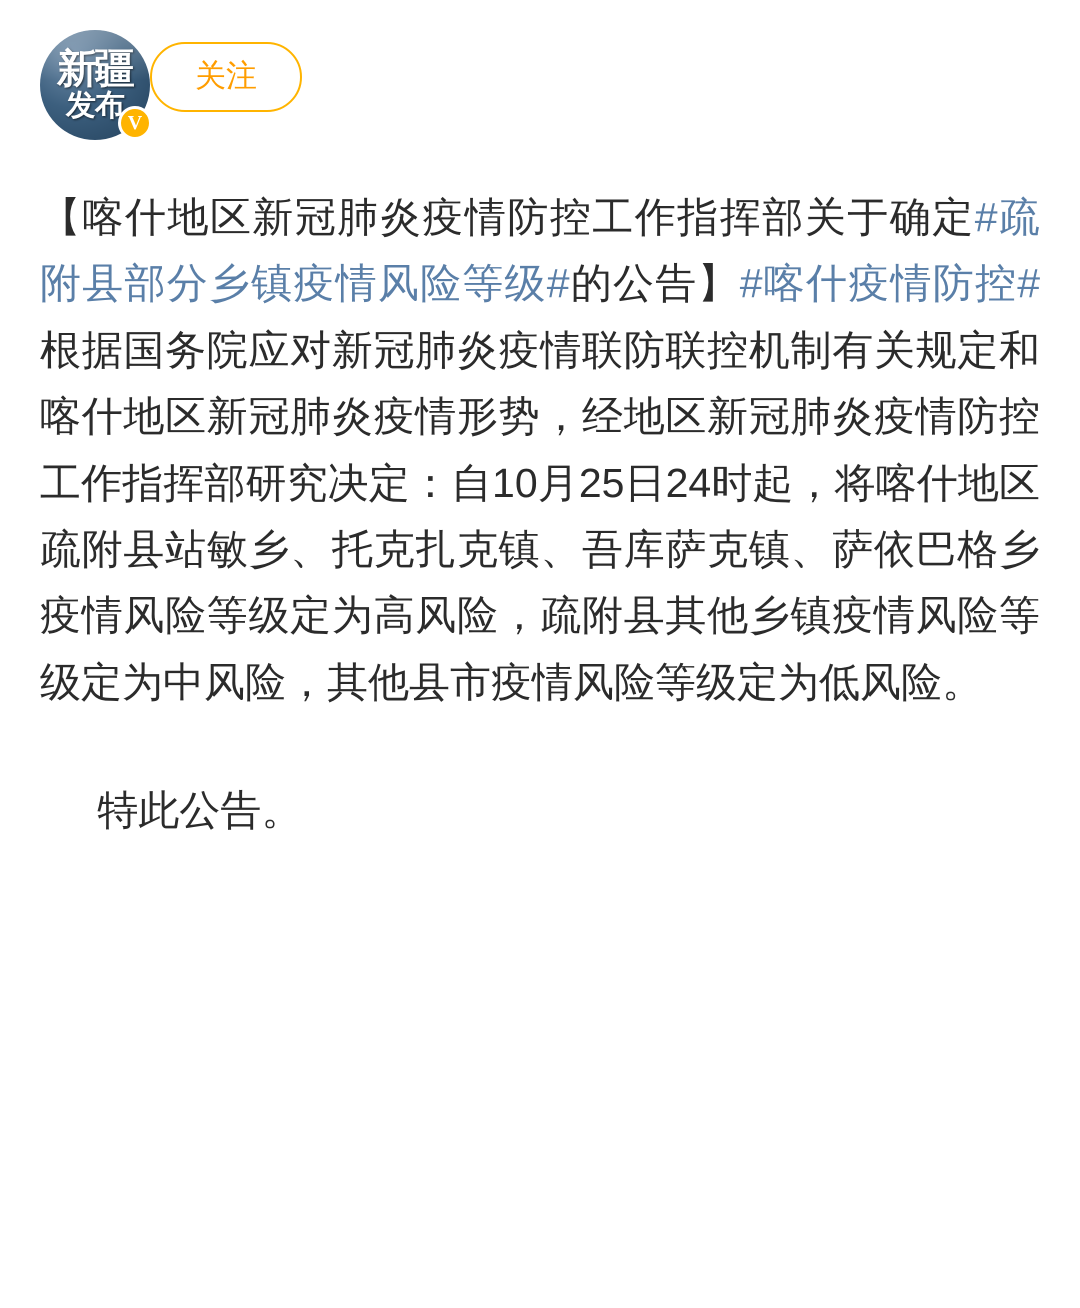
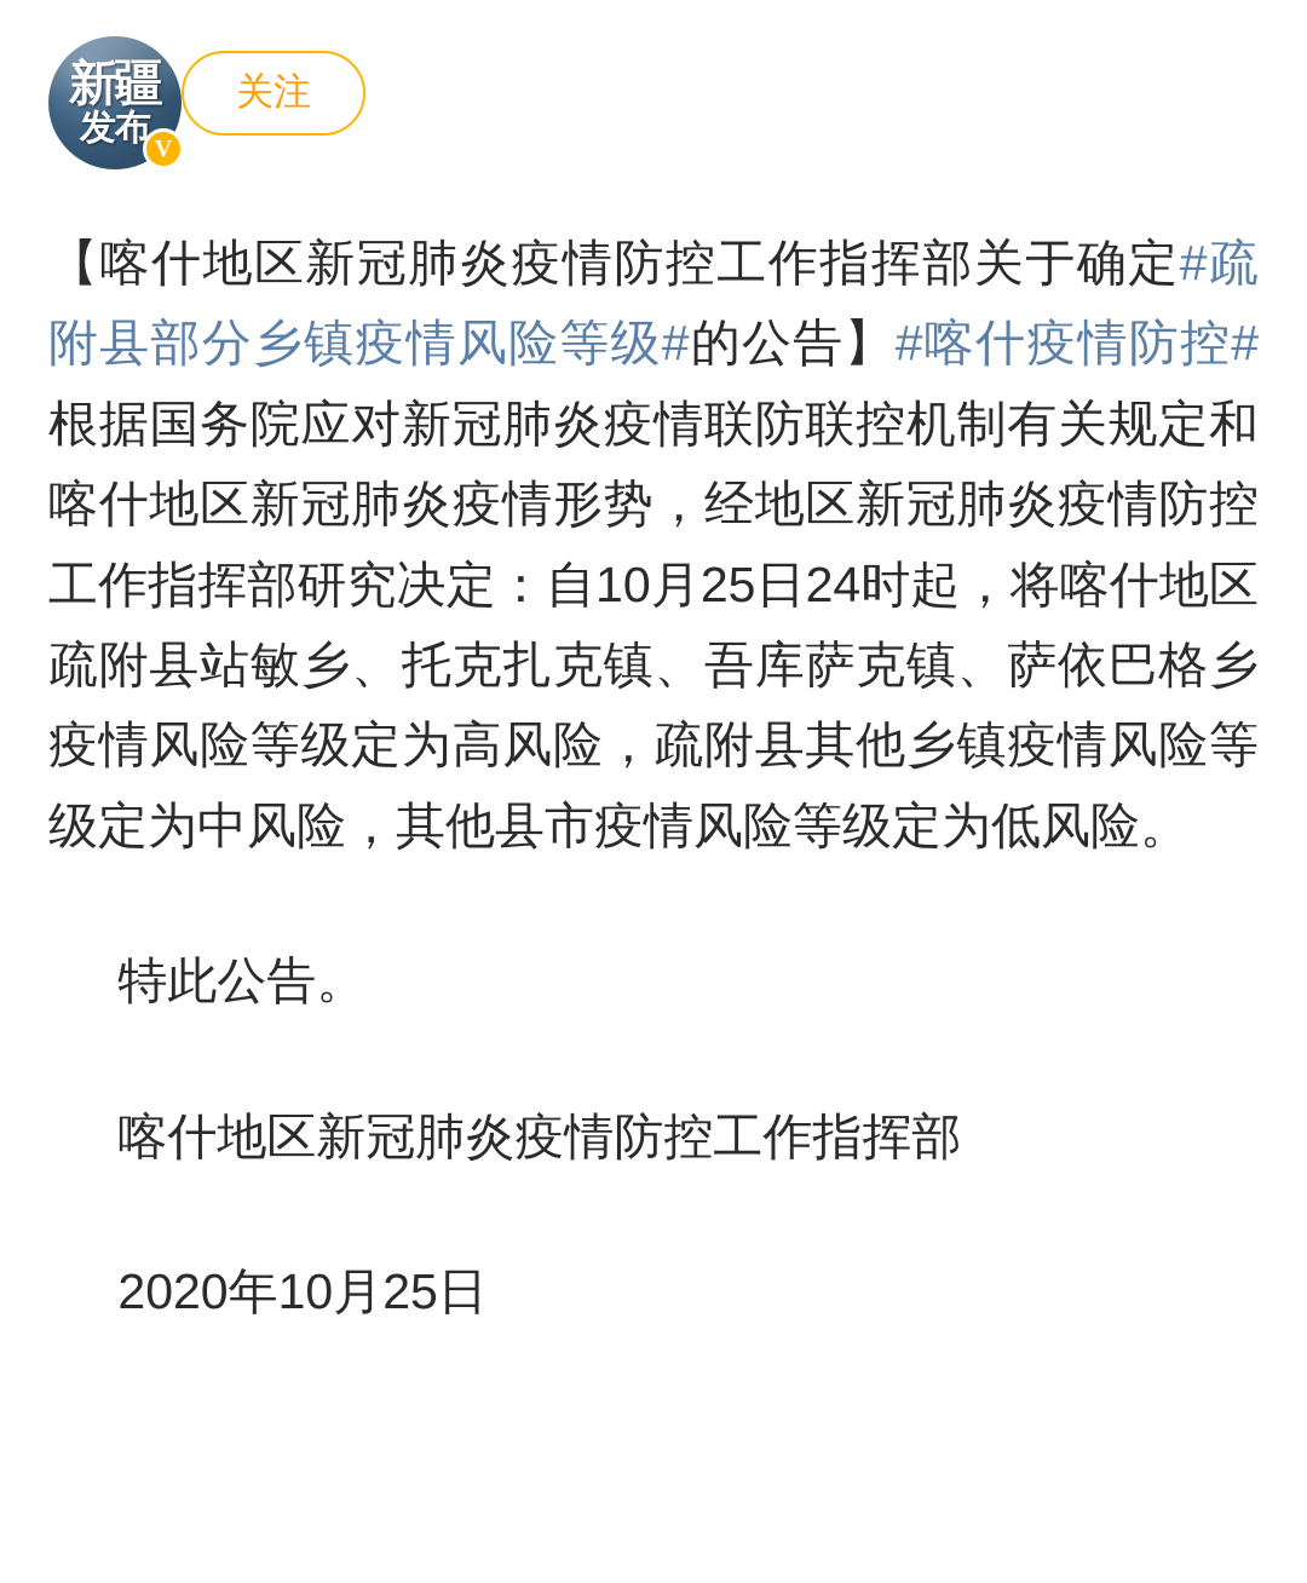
  发布
  V
  关注
  【喀什地区新冠肺炎疫情防控工作指挥部关于确定#疏附县部分乡镇疫情风险等级#的公告】#喀什疫情防控# 根据国务院应对新冠肺炎疫情联防联控机制有关规定和喀什地区新冠肺炎疫情形势，经地区新冠肺炎疫情防控工作指挥部研究决定：自10月25日24时起，将喀什地区疏附县站敏乡、托克扎克镇、吾库萨克镇、萨依巴格乡疫情风险等级定为高风险，疏附县其他乡镇疫情风险等级定为中风险，其他县市疫情风险等级定为低风险。
  特此公告。
+ 喀什地区新冠肺炎疫情防控工作指挥部
+ 2020年10月25日
